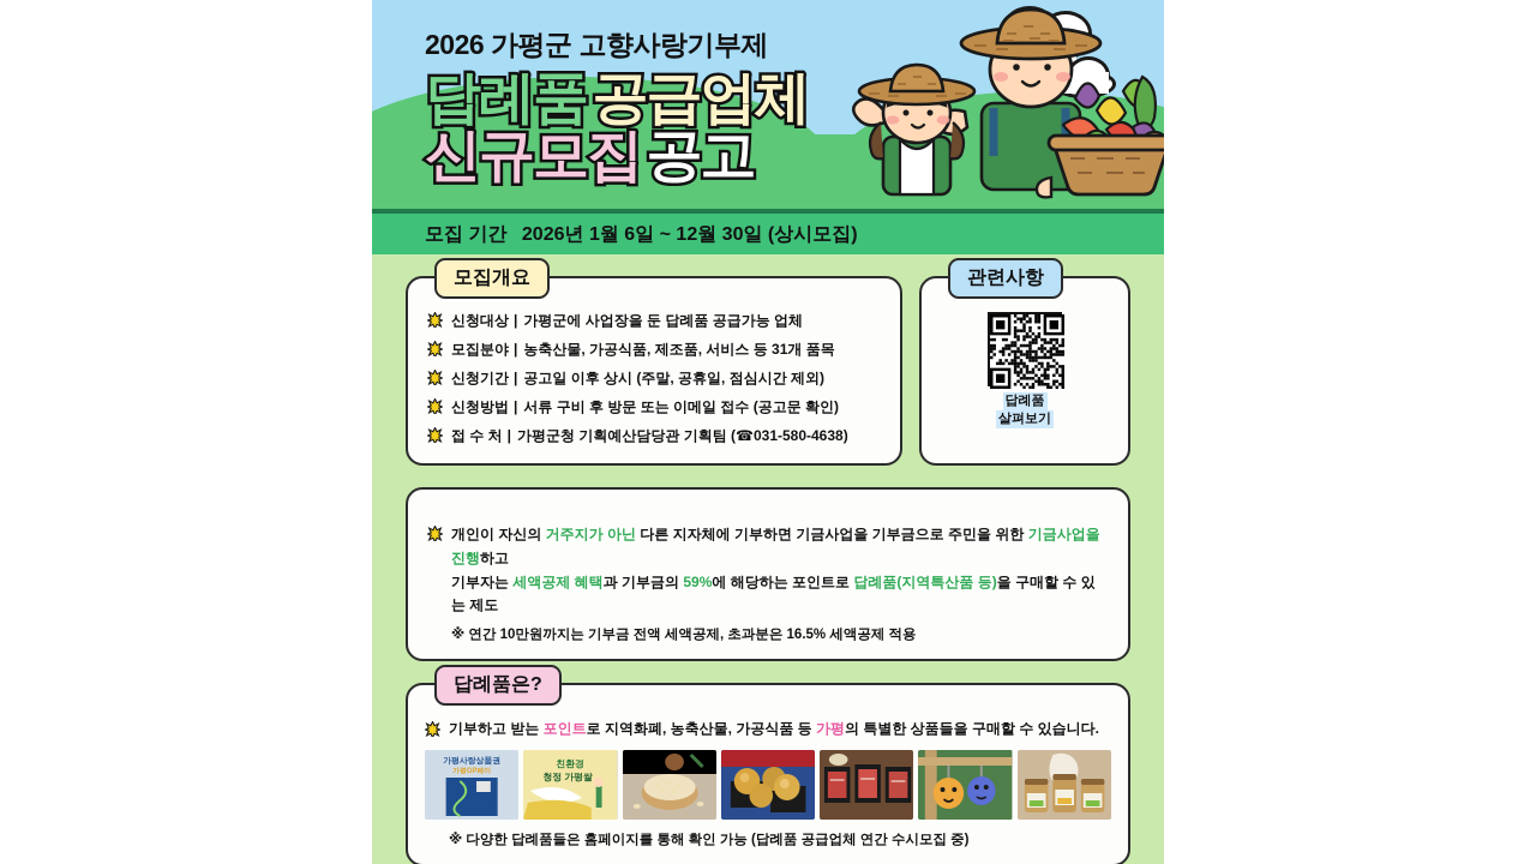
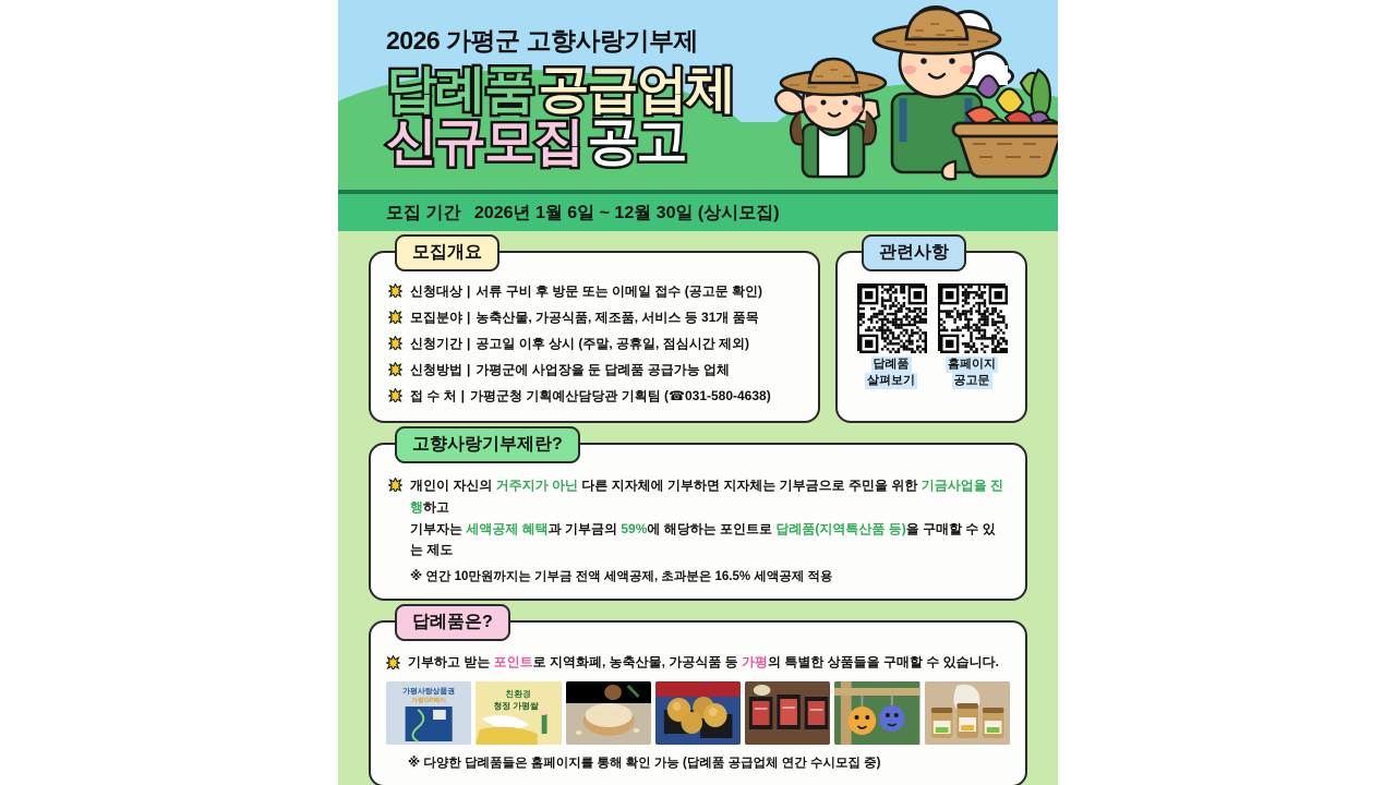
  2026 가평군 고향사랑기부제
  답례품 공급업체
  신규모집 공고
  모집 기간 2026년 1월 6일 ~ 12월 30일 (상시모집)
  모집개요
  신청대상
  |
- 가평군에 사업장을 둔 답례품 공급가능 업체
+ 서류 구비 후 방문 또는 이메일 접수 (공고문 확인)
  모집분야
  |
  농축산물, 가공식품, 제조품, 서비스 등 31개 품목
  신청기간
  |
  공고일 이후 상시 (주말, 공휴일, 점심시간 제외)
  신청방법
  |
- 서류 구비 후 방문 또는 이메일 접수 (공고문 확인)
+ 가평군에 사업장을 둔 답례품 공급가능 업체
  접 수 처
  |
  가평군청 기획예산담당관 기획팀 (☎031-580-4638)
  관련사항
  답례품
  살펴보기
+ 홈페이지
+ 공고문
+ 고향사랑기부제란?
- 개인이 자신의 거주지가 아닌 다른 지자체에 기부하면 기금사업을 기부금으로 주민을 위한 기금사업을 진행하고
+ 개인이 자신의 거주지가 아닌 다른 지자체에 기부하면 지자체는 기부금으로 주민을 위한 기금사업을 진행하고
  기부자는 세액공제 혜택과 기부금의 59%에 해당하는 포인트로 답례품(지역특산품 등)을 구매할 수 있는 제도
  ※ 연간 10만원까지는 기부금 전액 세액공제, 초과분은 16.5% 세액공제 적용
  답례품은?
  기부하고 받는 포인트로 지역화폐, 농축산물, 가공식품 등 가평의 특별한 상품들을 구매할 수 있습니다.
  친환경
  청정 가평쌀
  ※ 다양한 답례품들은 홈페이지를 통해 확인 가능 (답례품 공급업체 연간 수시모집 중)
